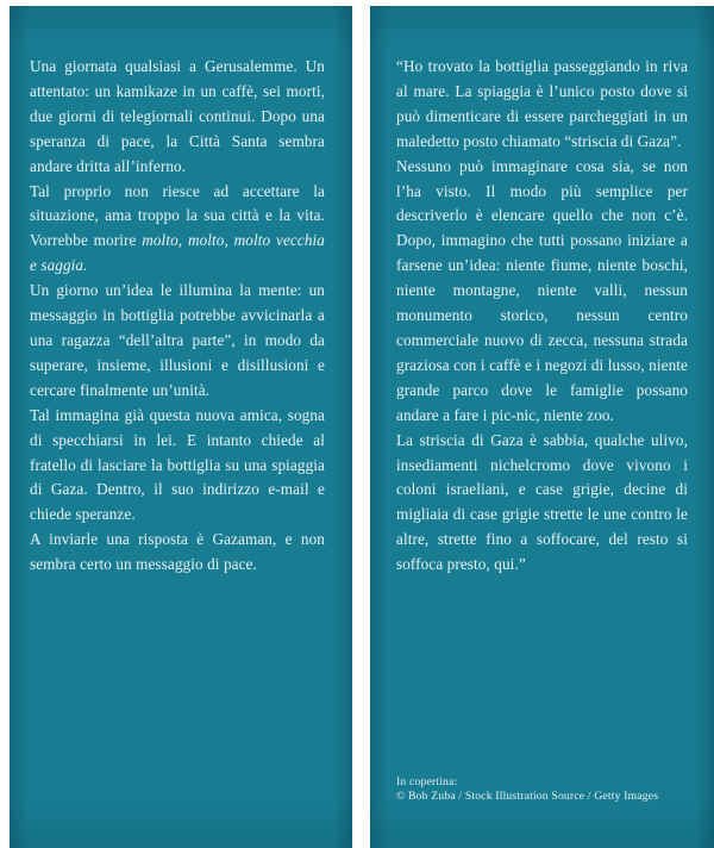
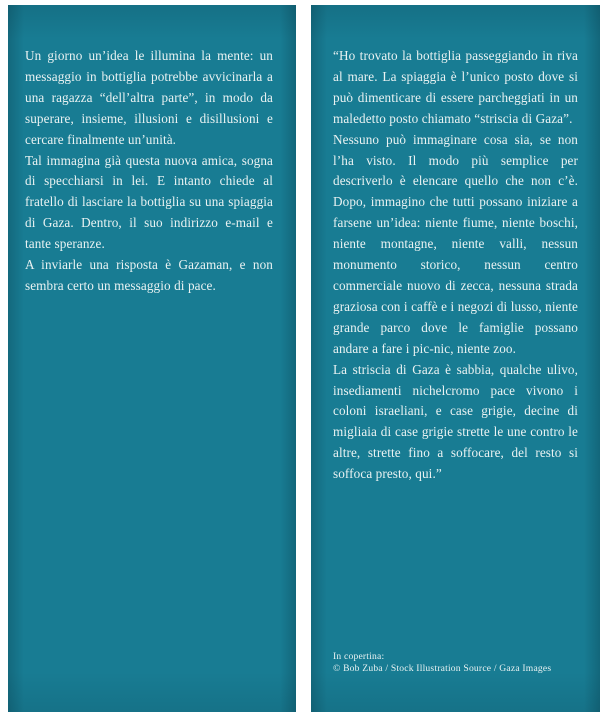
- Una giornata qualsiasi a Gerusalemme. Un attentato: un kamikaze in un caffè, sei morti, due giorni di telegiornali continui. Dopo una speranza di pace, la Città Santa sembra andare dritta all’inferno.
- Tal proprio non riesce ad accettare la situazione, ama troppo la sua città e la vita. Vorrebbe morire molto, molto, molto vecchia e saggia.
  Un giorno un’idea le illumina la mente: un messaggio in bottiglia potrebbe avvicinarla a una ragazza “dell’altra parte”, in modo da superare, insieme, illusioni e disillusioni e cercare finalmente un’unità.
- Tal immagina già questa nuova amica, sogna di specchiarsi in lei. E intanto chiede al fratello di lasciare la bottiglia su una spiaggia di Gaza. Dentro, il suo indirizzo e-mail e chiede speranze.
+ Tal immagina già questa nuova amica, sogna di specchiarsi in lei. E intanto chiede al fratello di lasciare la bottiglia su una spiaggia di Gaza. Dentro, il suo indirizzo e-mail e tante speranze.
  A inviarle una risposta è Gazaman, e non sembra certo un messaggio di pace.
  “Ho trovato la bottiglia passeggiando in riva al mare. La spiaggia è l’unico posto dove si può dimenticare di essere parcheggiati in un maledetto posto chiamato “striscia di Gaza”.
  Nessuno può immaginare cosa sia, se non l’ha visto. Il modo più semplice per descriverlo è elencare quello che non c’è. Dopo, immagino che tutti possano iniziare a farsene un’idea: niente fiume, niente boschi, niente montagne, niente valli, nessun monumento storico, nessun centro commerciale nuovo di zecca, nessuna strada graziosa con i caffè e i negozi di lusso, niente grande parco dove le famiglie possano andare a fare i pic-nic, niente zoo.
- La striscia di Gaza è sabbia, qualche ulivo, insediamenti nichelcromo dove vivono i coloni israeliani, e case grigie, decine di migliaia di case grigie strette le une contro le altre, strette fino a soffocare, del resto si soffoca presto, qui.”
+ La striscia di Gaza è sabbia, qualche ulivo, insediamenti nichelcromo pace vivono i coloni israeliani, e case grigie, decine di migliaia di case grigie strette le une contro le altre, strette fino a soffocare, del resto si soffoca presto, qui.”
  In copertina:
- © Bob Zuba / Stock Illustration Source / Getty Images
+ © Bob Zuba / Stock Illustration Source / Gaza Images
